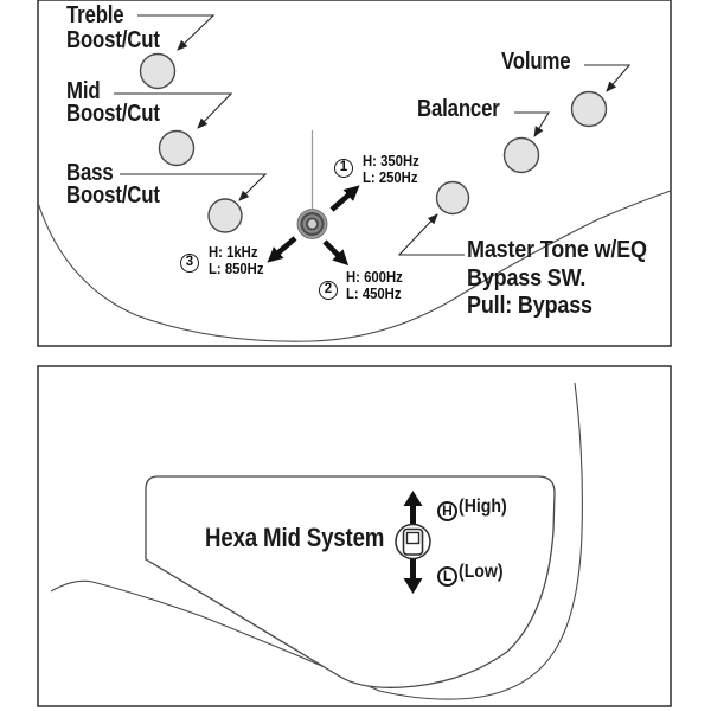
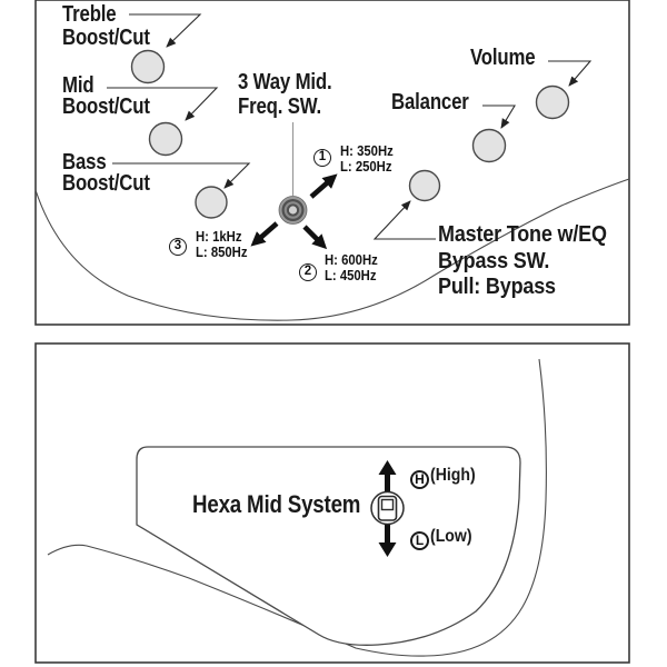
  Treble
  Boost/Cut
  Mid
  Boost/Cut
  Bass
  Boost/Cut
+ 3 Way Mid.
+ Freq. SW.
  Volume
  Balancer
  Master Tone w/EQ
  Bypass SW.
  Pull: Bypass
  1
  H: 350Hz
  L: 250Hz
  2
  H: 600Hz
  L: 450Hz
  3
  H: 1kHz
  L: 850Hz
  Hexa Mid System
  H
  (High)
  L
  (Low)
